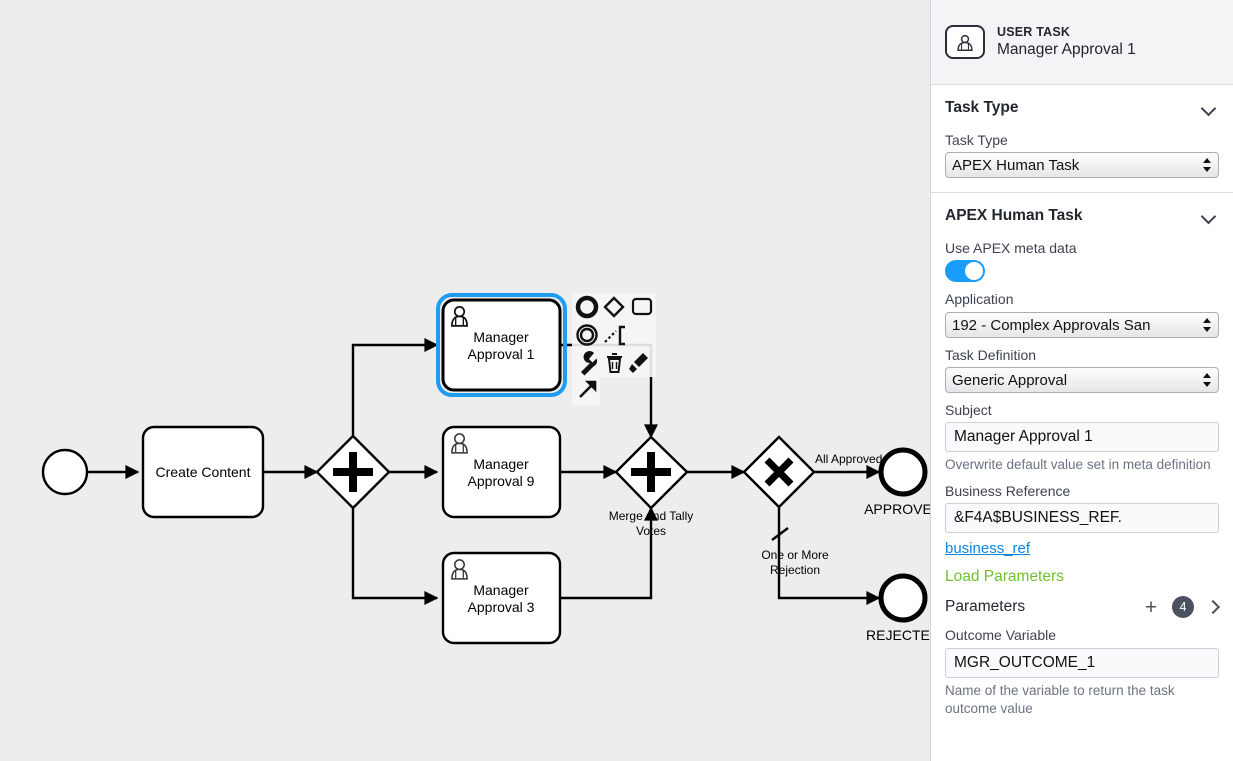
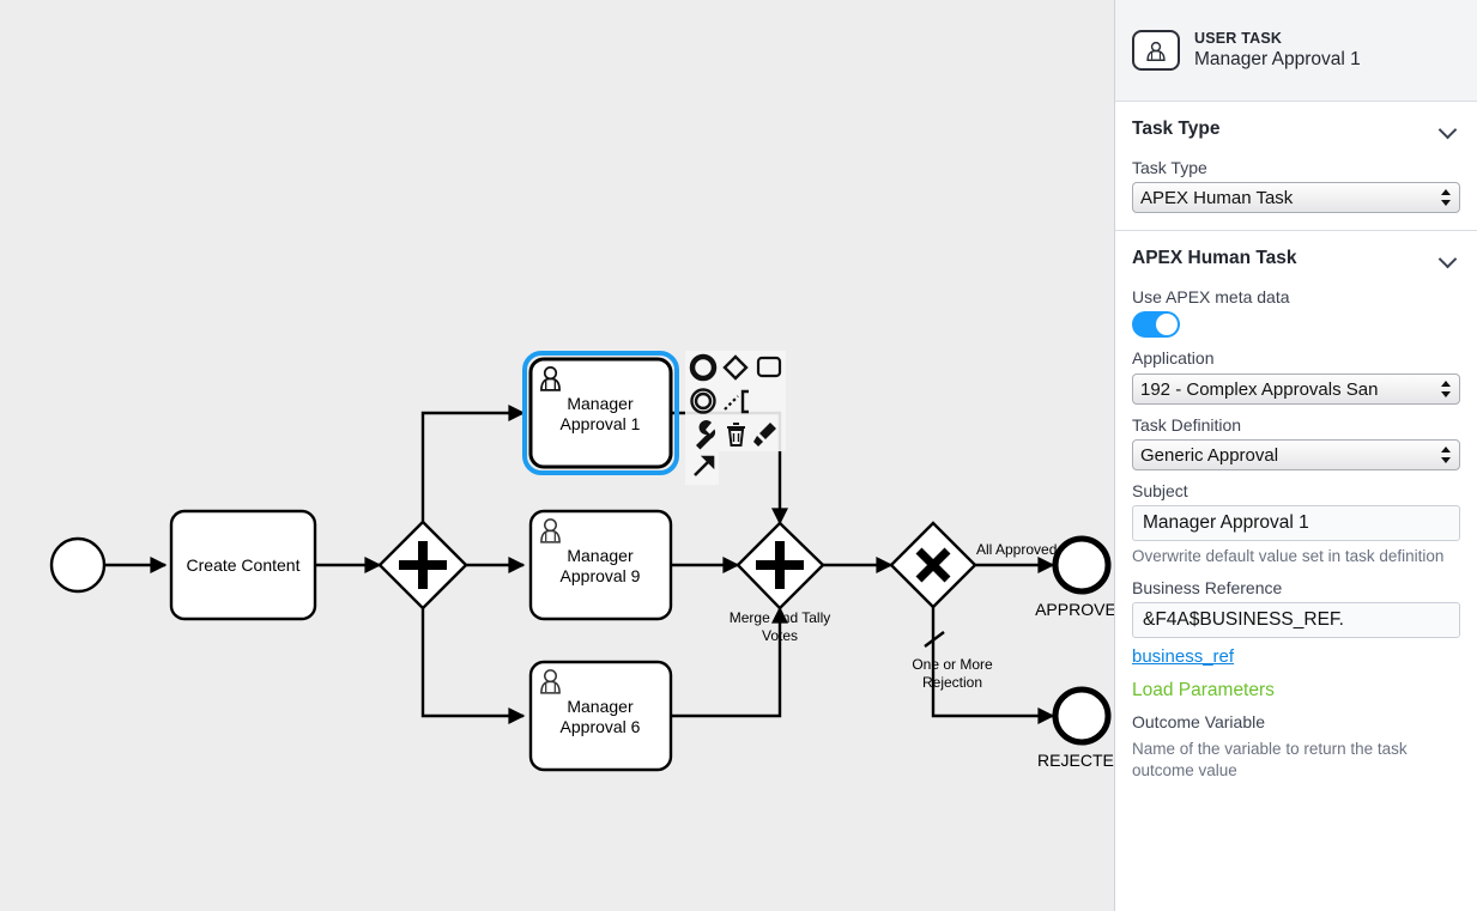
  Create Content
  Manager
  Approval 9
  Manager
- Approval 3
+ Approval 6
  Manager
  Approval 1
  Merge and Tally
  Votes
  APPROVE
  REJECTE
  All Approved
  One or More
  Rejection
  USER TASK
  Manager Approval 1
  Task Type
  Task Type
  APEX Human Task
  APEX Human Task
  Use APEX meta data
  Application
  192 - Complex Approvals San
  Task Definition
  Generic Approval
  Subject
  Manager Approval 1
- Overwrite default value set in meta definition
+ Overwrite default value set in task definition
  Business Reference
  &F4A$BUSINESS_REF. business_ref
  Load Parameters
- Parameters
- +
- 4
  Outcome Variable
- MGR_OUTCOME_1
  Name of the variable to return the task outcome value
